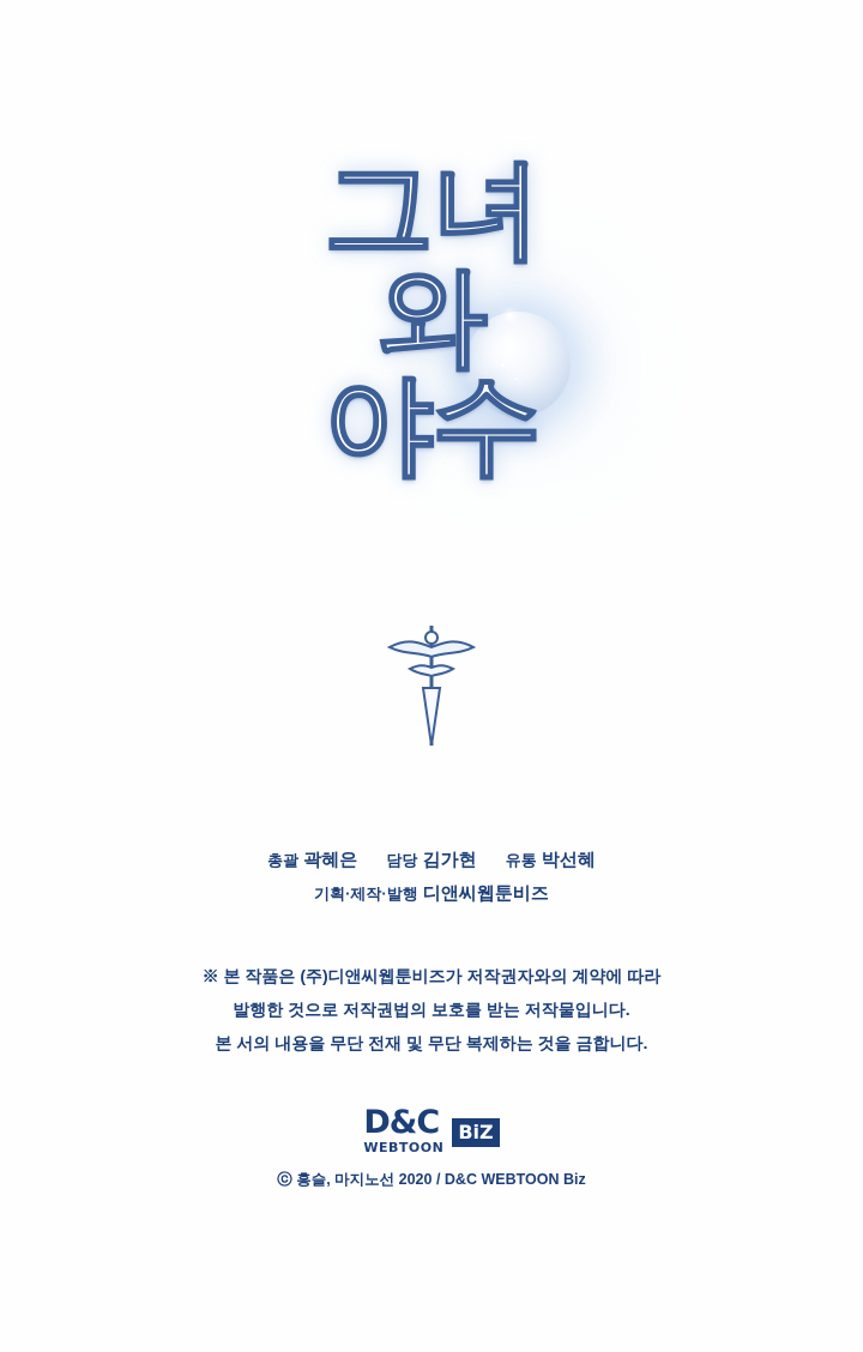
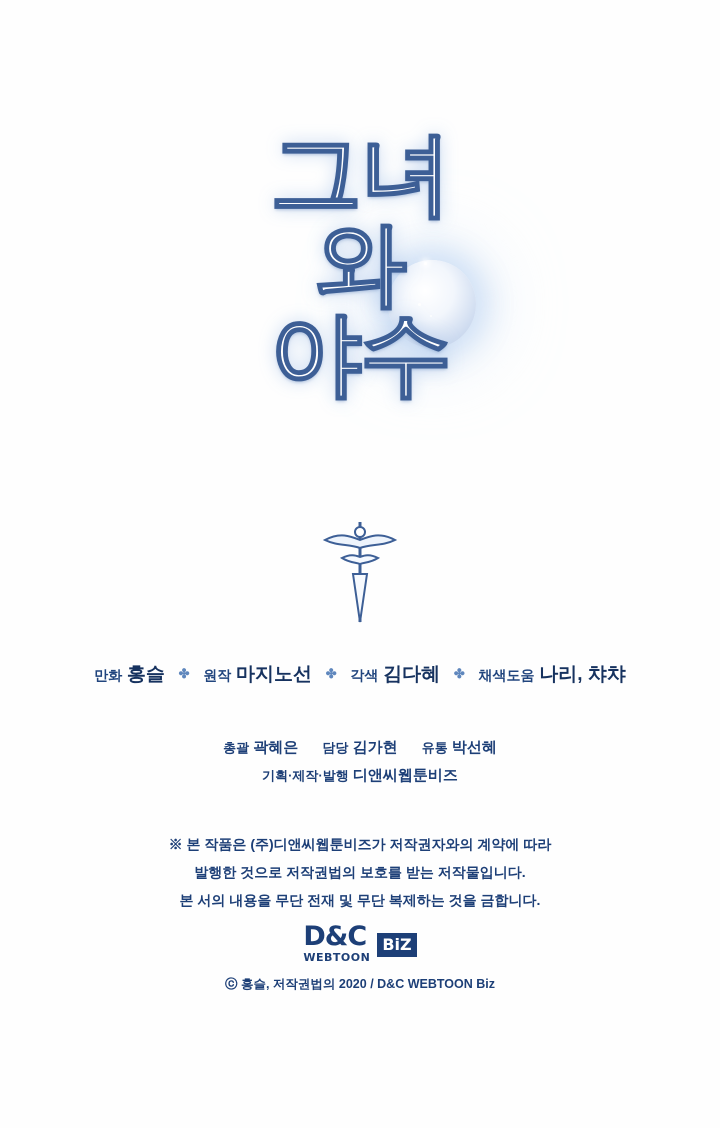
  그녀와
  야수
+ 만화 홍슬 ✤ 원작 마지노선 ✤ 각색 김다혜 ✤ 채색도움 나리, 챠챠
  총괄 곽혜은 담당 김가현 유통 박선혜
  기획·제작·발행 디앤씨웹툰비즈
  ※ 본 작품은 (주)디앤씨웹툰비즈가 저작권자와의 계약에 따라
  발행한 것으로 저작권법의 보호를 받는 저작물입니다.
  본 서의 내용을 무단 전재 및 무단 복제하는 것을 금합니다.
  D&C
  WEBTOON
  BiZ
- ⓒ 홍슬, 마지노선 2020 / D&C WEBTOON Biz
+ ⓒ 홍슬, 저작권법의 2020 / D&C WEBTOON Biz
